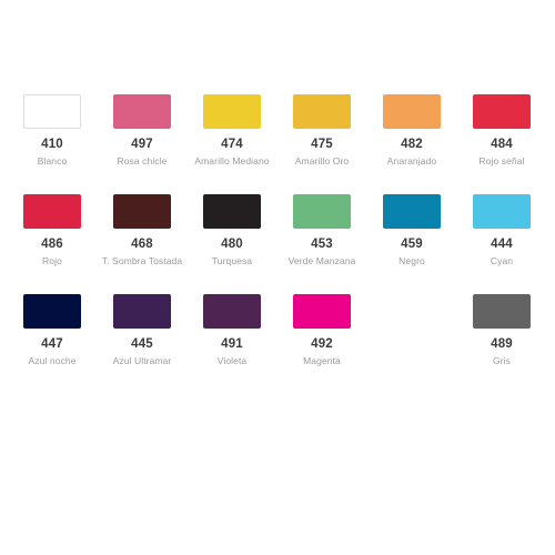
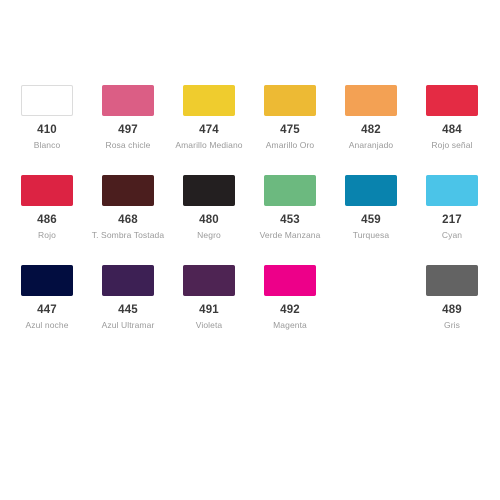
  410
  Blanco
  497
  Rosa chicle
  474
  Amarillo Mediano
  475
  Amarillo Oro
  482
  Anaranjado
  484
  Rojo señal
  486
  Rojo
  468
  T. Sombra Tostada
  480
- Turquesa
+ Negro
  453
  Verde Manzana
  459
- Negro
+ Turquesa
- 444
+ 217
  Cyan
  447
  Azul noche
  445
  Azul Ultramar
  491
  Violeta
  492
  Magenta
  489
  Gris
